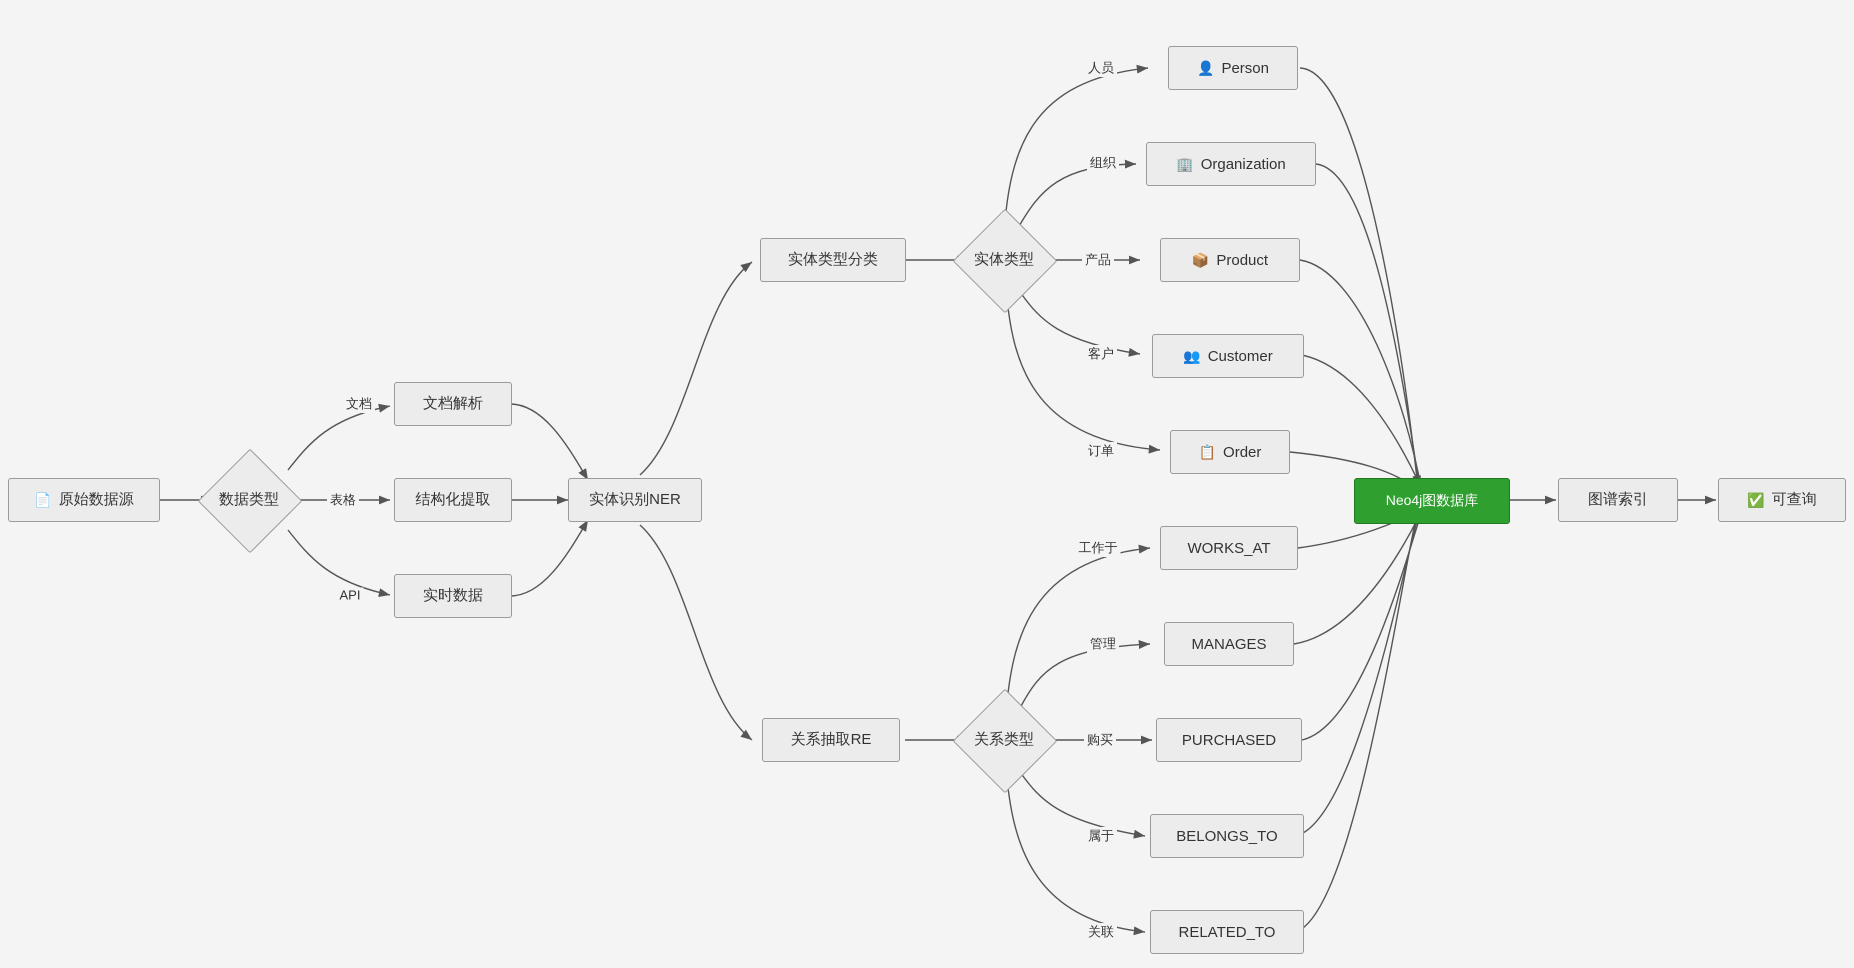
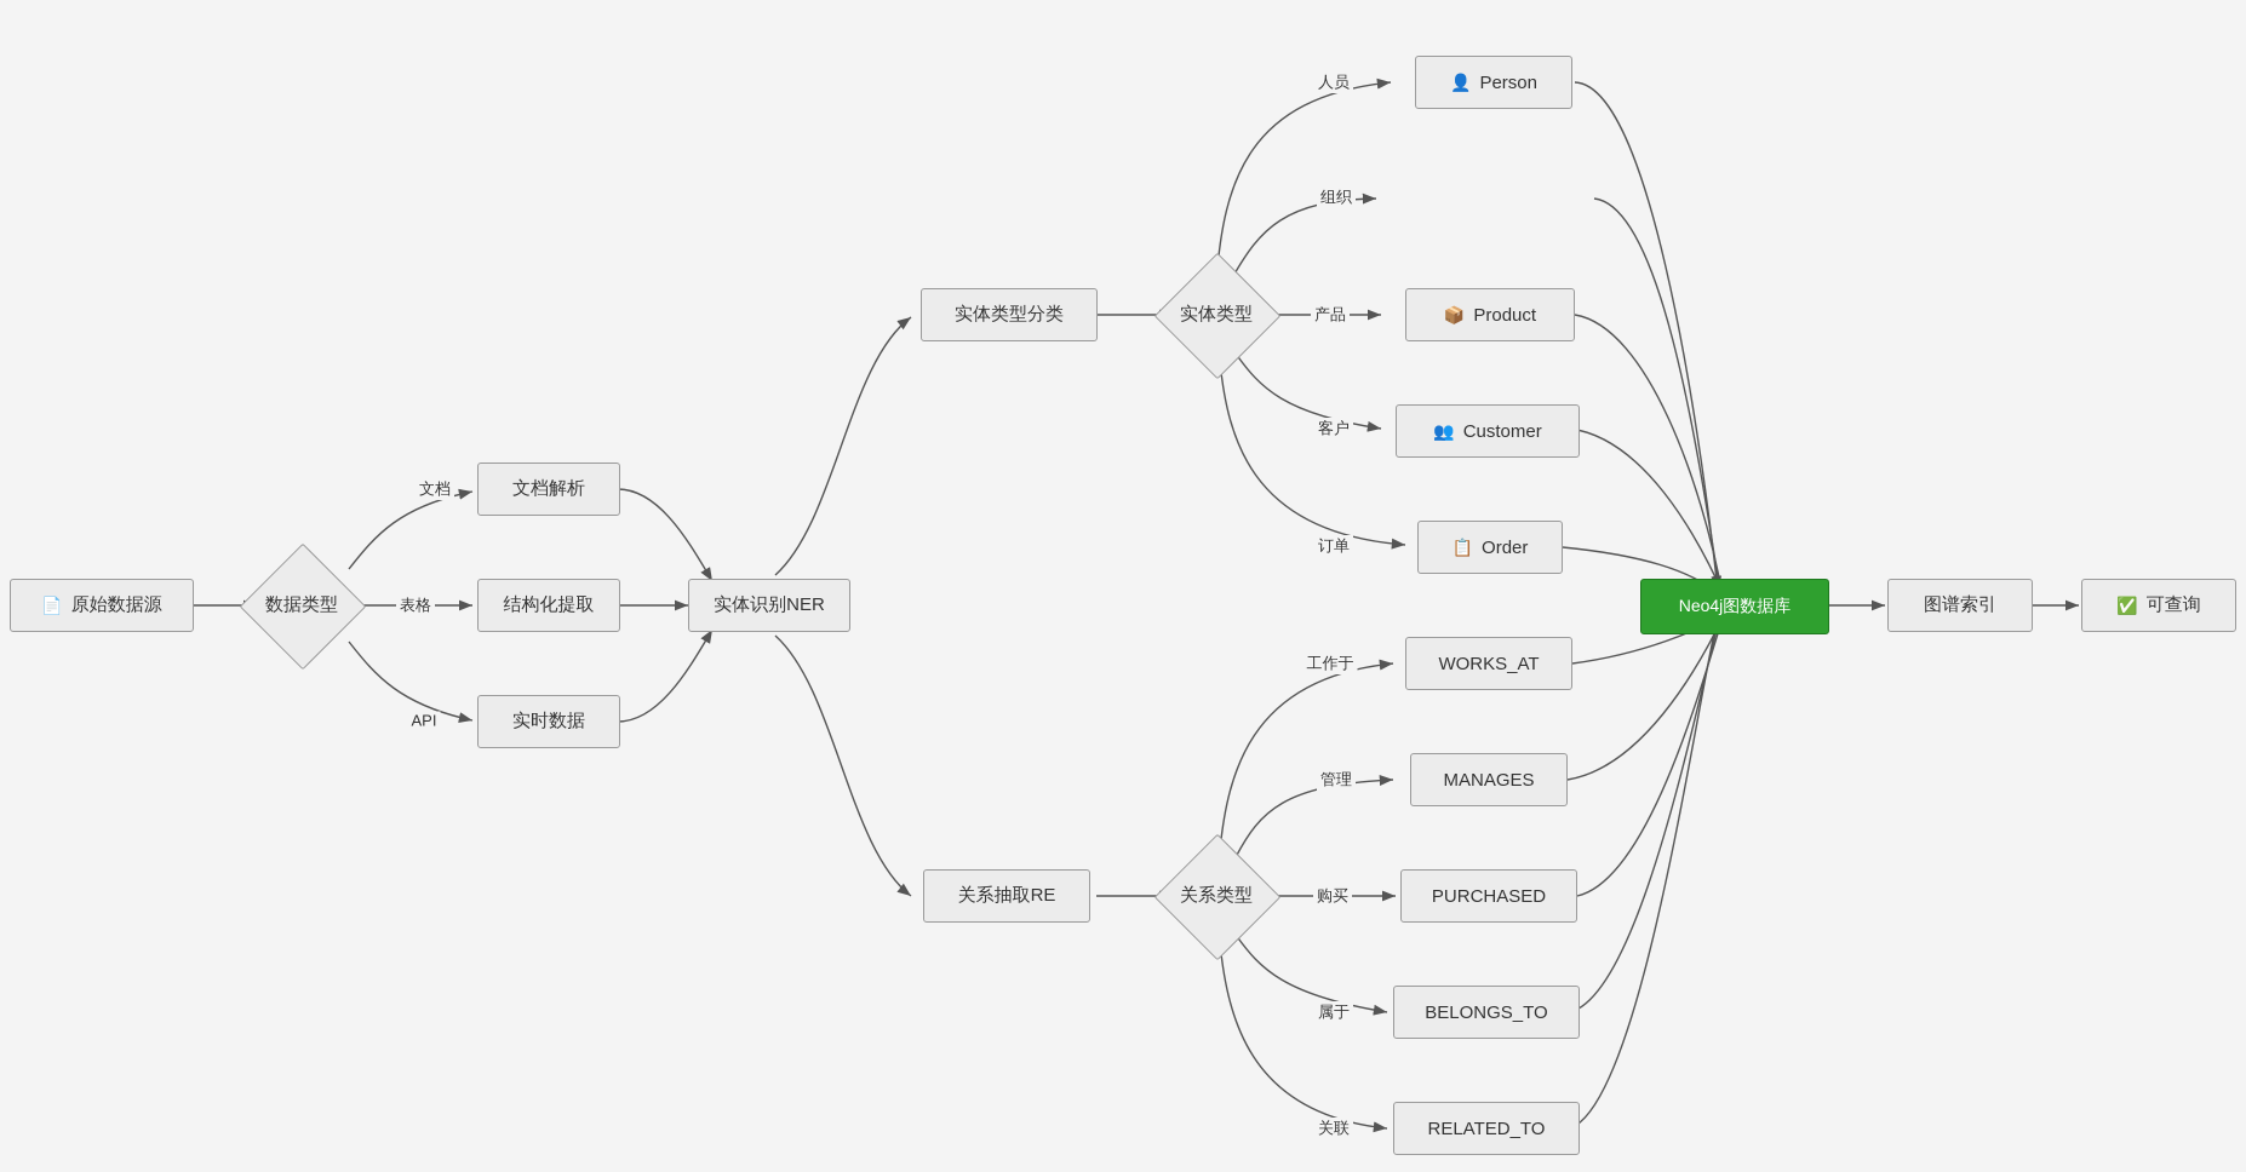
  📄
  原始数据源
  数据类型
  文档解析
  结构化提取
  实时数据
  实体识别NER
  实体类型分类
  关系抽取RE
  实体类型
  关系类型
  👤
  Person
- 🏢
- Organization
  📦
  Product
  👥
  Customer
  📋
  Order
  WORKS_AT
  MANAGES
  PURCHASED
  BELONGS_TO
  RELATED_TO
  Neo4j图数据库
  图谱索引
  ✅
  可查询
  文档
  表格
  API
  人员
  组织
  产品
  客户
  订单
  工作于
  管理
  购买
  属于
  关联
